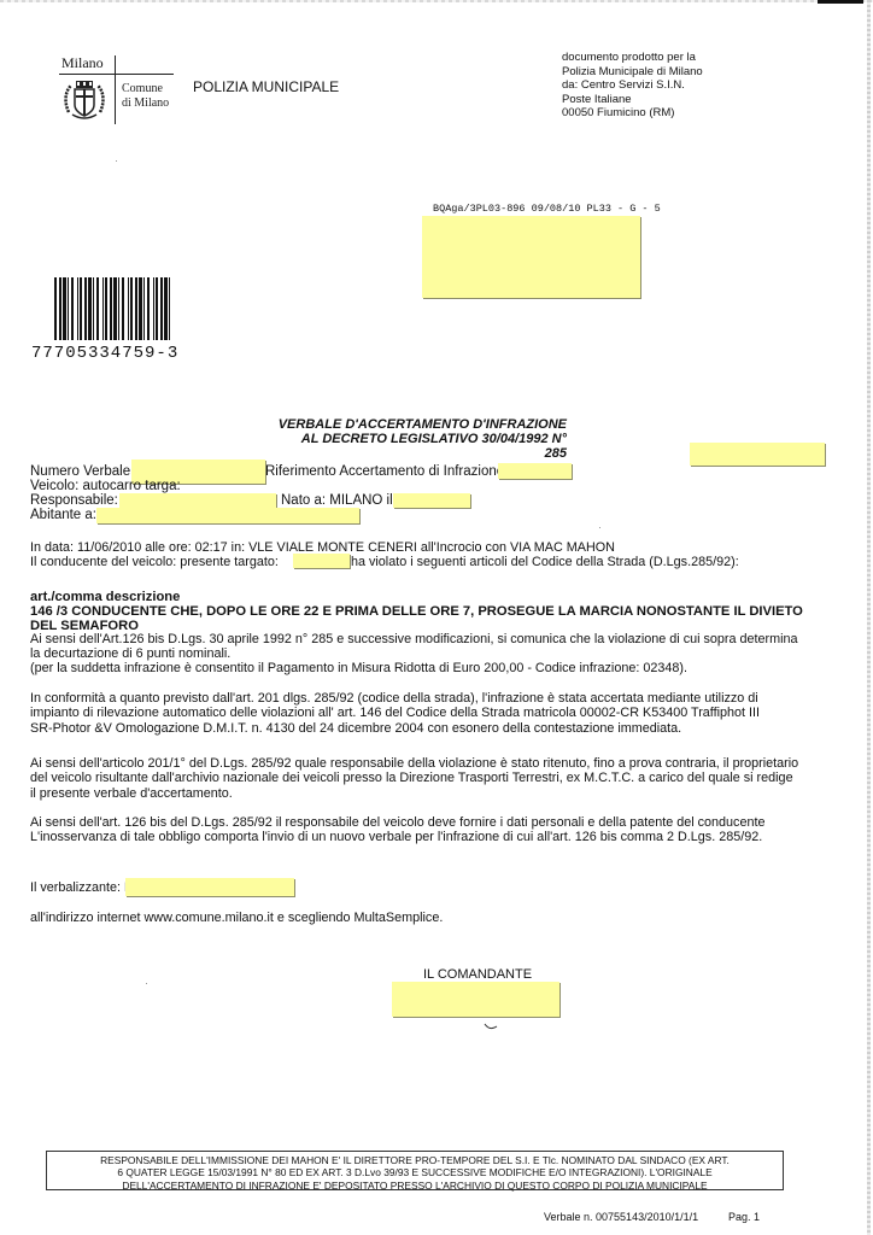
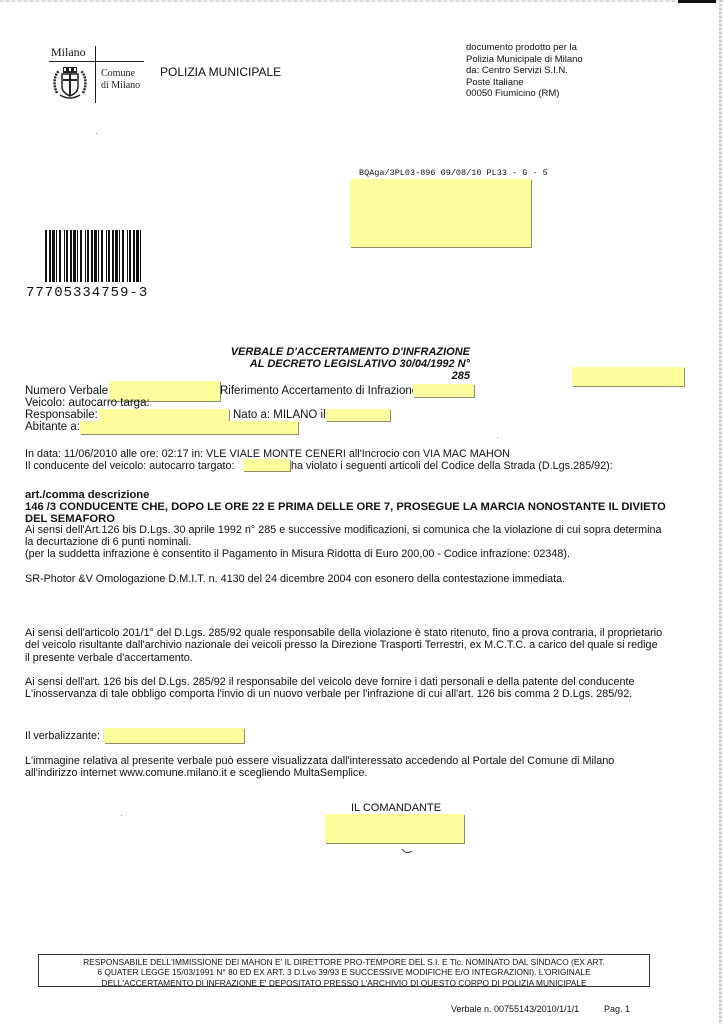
  Milano
  Comune
  di Milano
  POLIZIA MUNICIPALE
  documento prodotto per la
  Polizia Municipale di Milano
  da: Centro Servizi S.I.N.
  Poste Italiane
  00050 Fiumicino (RM)
  BQAga/3PL03-896 09/08/10 PL33 - G - 5
  77705334759-3
  VERBALE D'ACCERTAMENTO D'INFRAZIONE
  AL DECRETO LEGISLATIVO 30/04/1992 N° 285
  Numero Verbale
  Riferimento Accertamento di Infrazion
  Veicolo: autocarro targa:
  Responsabile:
  Nato a: MILANO il
  Abitante a:
  In data: 11/06/2010 alle ore: 02:17 in: VLE VIALE MONTE CENERI all'Incrocio con VIA MAC MAHON
- Il conducente del veicolo: presente targato:
+ Il conducente del veicolo: autocarro targato:
  ha violato i seguenti articoli del Codice della Strada (D.Lgs.285/92):
  art./comma descrizione
  146 /3 CONDUCENTE CHE, DOPO LE ORE 22 E PRIMA DELLE ORE 7, PROSEGUE LA MARCIA NONOSTANTE IL DIVIETO
  DEL SEMAFORO
  Ai sensi dell'Art.126 bis D.Lgs. 30 aprile 1992 n° 285 e successive modificazioni, si comunica che la violazione di cui sopra determina
  la decurtazione di 6 punti nominali.
  (per la suddetta infrazione è consentito il Pagamento in Misura Ridotta di Euro 200,00 - Codice infrazione: 02348).
- In conformità a quanto previsto dall'art. 201 dlgs. 285/92 (codice della strada), l'infrazione è stata accertata mediante utilizzo di
- impianto di rilevazione automatico delle violazioni all' art. 146 del Codice della Strada matricola 00002-CR K53400 Traffiphot III
  SR-Photor &V Omologazione D.M.I.T. n. 4130 del 24 dicembre 2004 con esonero della contestazione immediata.
  Ai sensi dell'articolo 201/1° del D.Lgs. 285/92 quale responsabile della violazione è stato ritenuto, fino a prova contraria, il proprietario
  del veicolo risultante dall'archivio nazionale dei veicoli presso la Direzione Trasporti Terrestri, ex M.C.T.C. a carico del quale si redige
  il presente verbale d'accertamento.
  Ai sensi dell'art. 126 bis del D.Lgs. 285/92 il responsabile del veicolo deve fornire i dati personali e della patente del conducente
  L'inosservanza di tale obbligo comporta l'invio di un nuovo verbale per l'infrazione di cui all'art. 126 bis comma 2 D.Lgs. 285/92.
  Il verbalizzante:
+ L'immagine relativa al presente verbale può essere visualizzata dall'interessato accedendo al Portale del Comune di Milano
  all'indirizzo internet www.comune.milano.it e scegliendo MultaSemplice.
  IL COMANDANTE
  RESPONSABILE DELL'IMMISSIONE DEI MAHON E' IL DIRETTORE PRO-TEMPORE DEL S.I. E Tlc. NOMINATO DAL SINDACO (EX ART.
  6 QUATER LEGGE 15/03/1991 N° 80 ED EX ART. 3 D.Lvo 39/93 E SUCCESSIVE MODIFICHE E/O INTEGRAZIONI). L'ORIGINALE
  DELL'ACCERTAMENTO DI INFRAZIONE E' DEPOSITATO PRESSO L'ARCHIVIO DI QUESTO CORPO DI POLIZIA MUNICIPALE
  Verbale n. 00755143/2010/1/1/1
  Pag. 1
